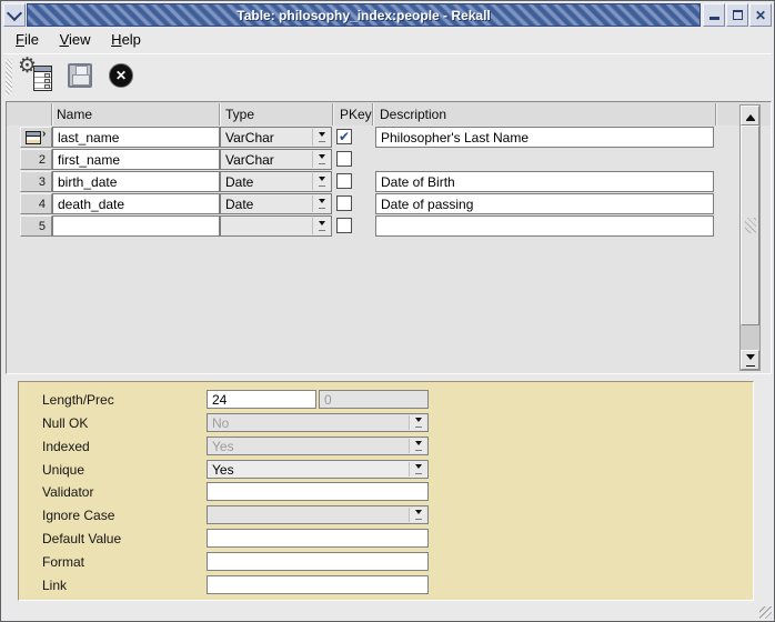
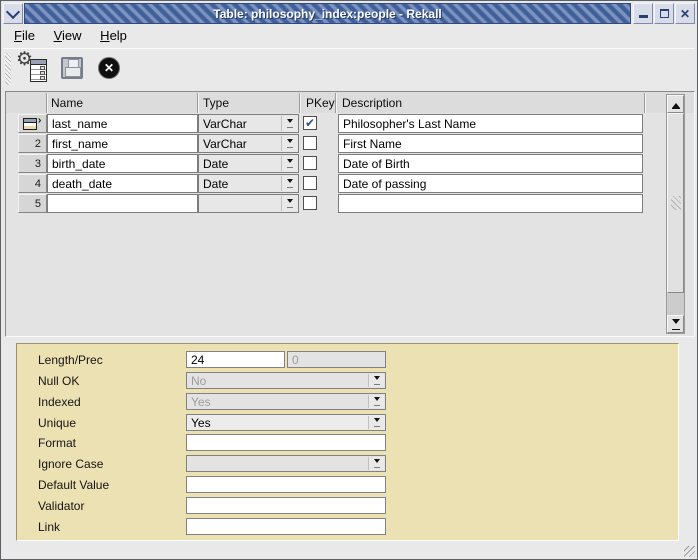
  Table: philosophy_index:people - Rekall
  ✕
  File View Help
  ⚙
  ✕
  Name
  Type
  PKey
  Description
  ›
  last_name
  VarChar
  ✔
  Philosopher's Last Name
  2
  first_name
  VarChar
+ First Name
  3
  birth_date
  Date
  Date of Birth
  4
  death_date
  Date
  Date of passing
  5
  Length/Prec
  24
  0
  Null OK
  No
  Indexed
  Yes
  Unique
  Yes
- Validator
+ Format
  Ignore Case
  Default Value
- Format
+ Validator
  Link
